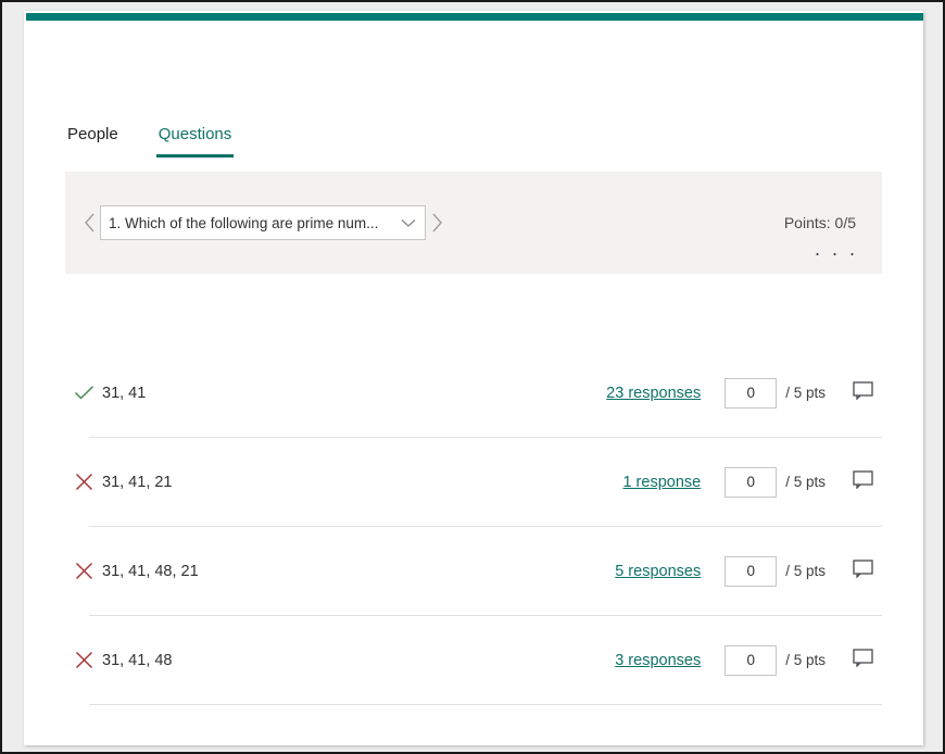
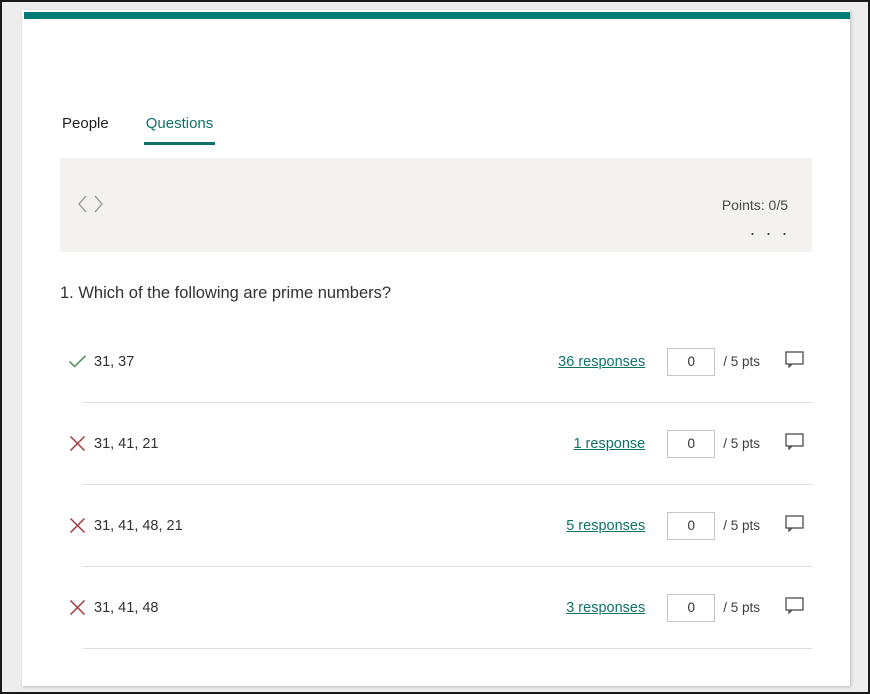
  People
  Questions
- 1. Which of the following are prime num...
  Points: 0/5
  · · ·
+ 1. Which of the following are prime numbers?
- 31, 41
+ 31, 37
- 23 responses
+ 36 responses
  0
  / 5 pts
  31, 41, 21
  1 response
  0
  / 5 pts
  31, 41, 48, 21
  5 responses
  0
  / 5 pts
  31, 41, 48
  3 responses
  0
  / 5 pts
